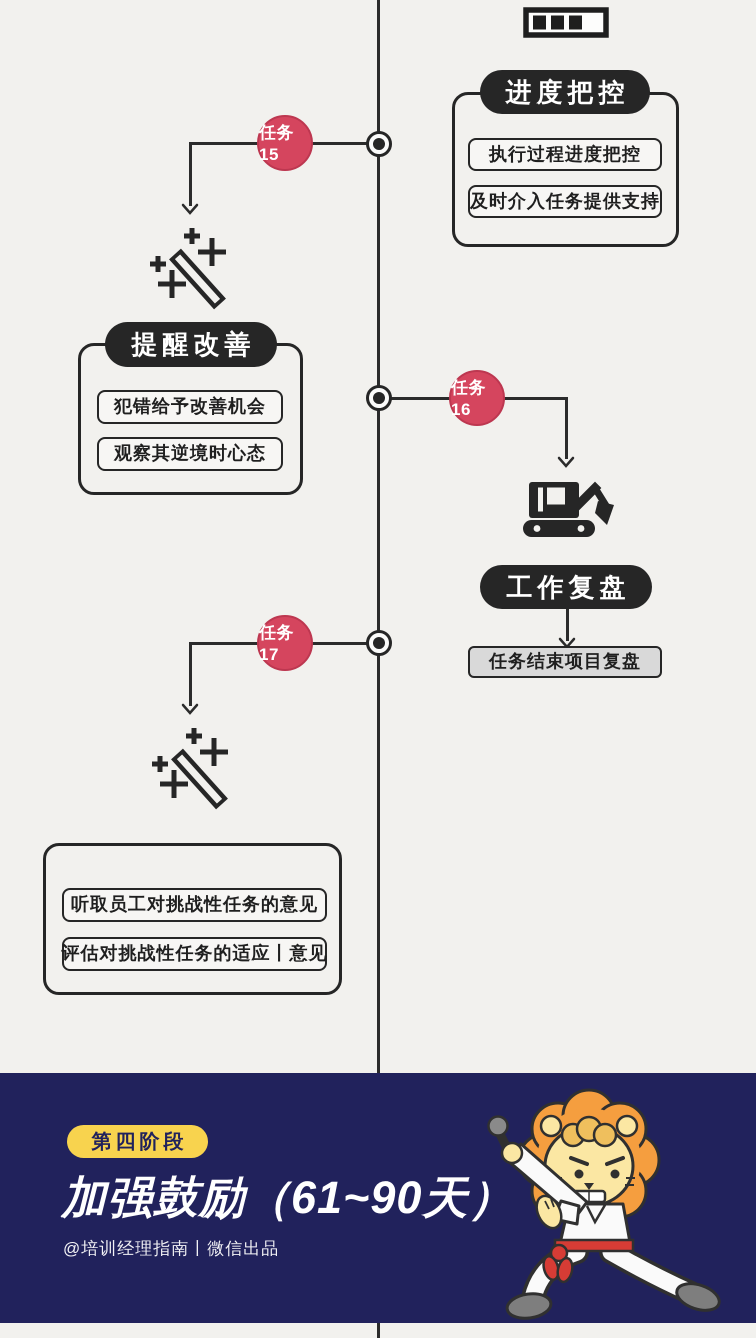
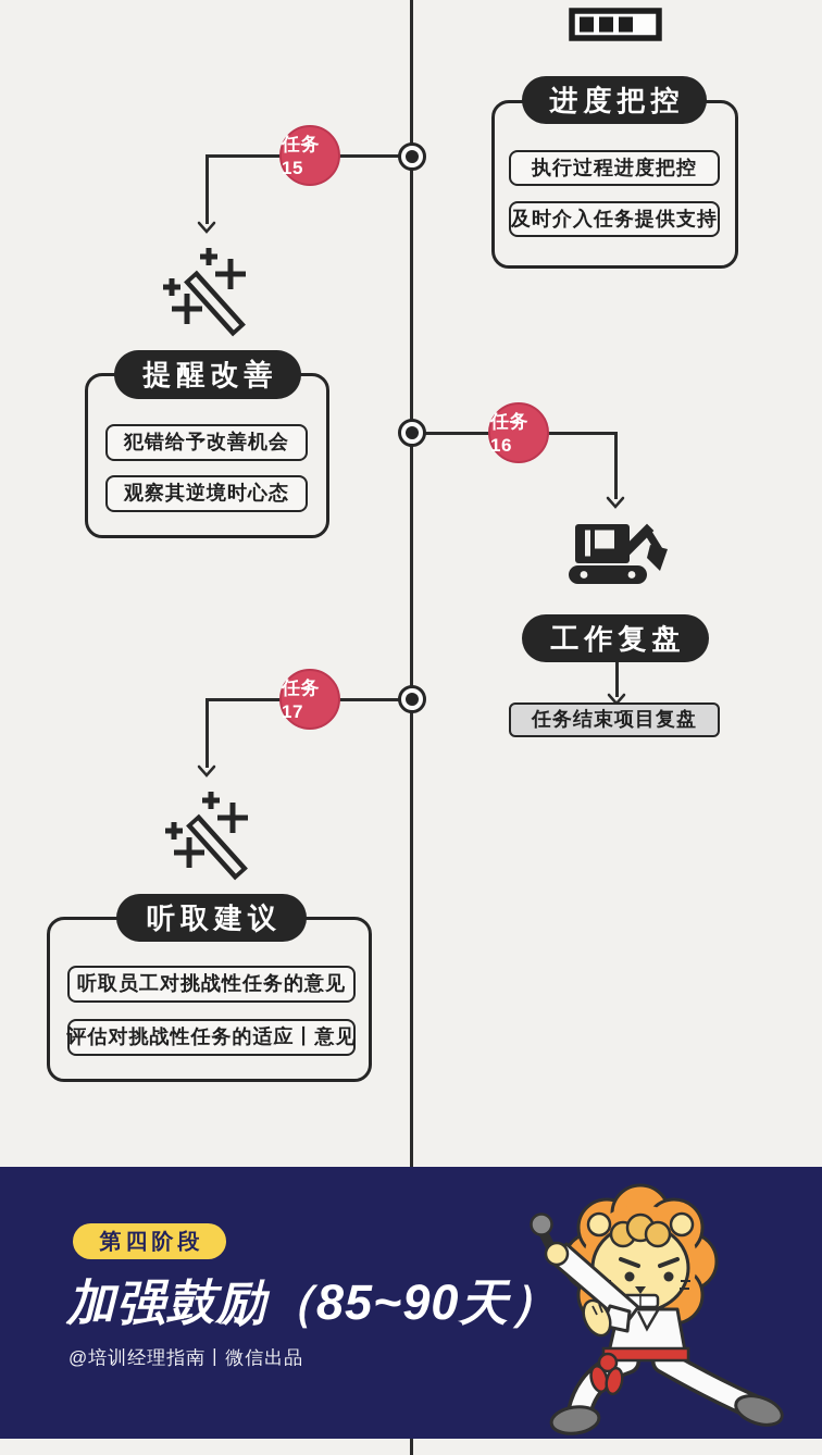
  进度把控
  执行过程进度把控
  及时介入任务提供支持
  任务15
  提醒改善
  犯错给予改善机会
  观察其逆境时心态
  任务16
  工作复盘
  任务结束项目复盘
  任务17
+ 听取建议
  听取员工对挑战性任务的意见
  评估对挑战性任务的适应丨意见
  第四阶段
- 加强鼓励（61~90天）
+ 加强鼓励（85~90天）
  @培训经理指南丨微信出品
